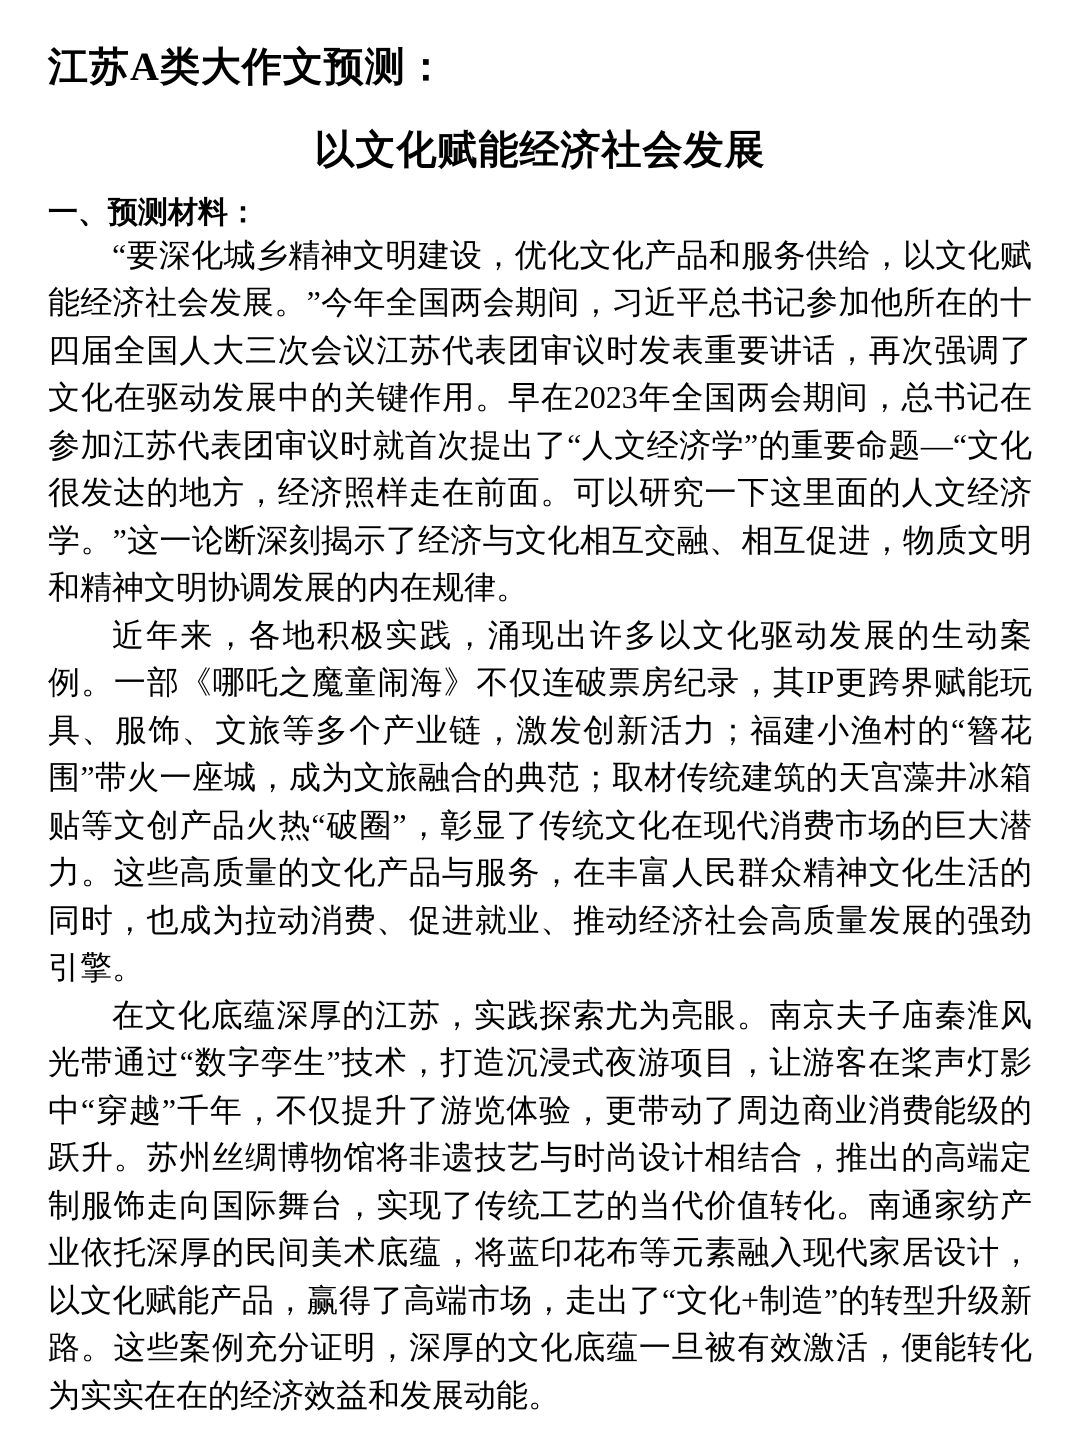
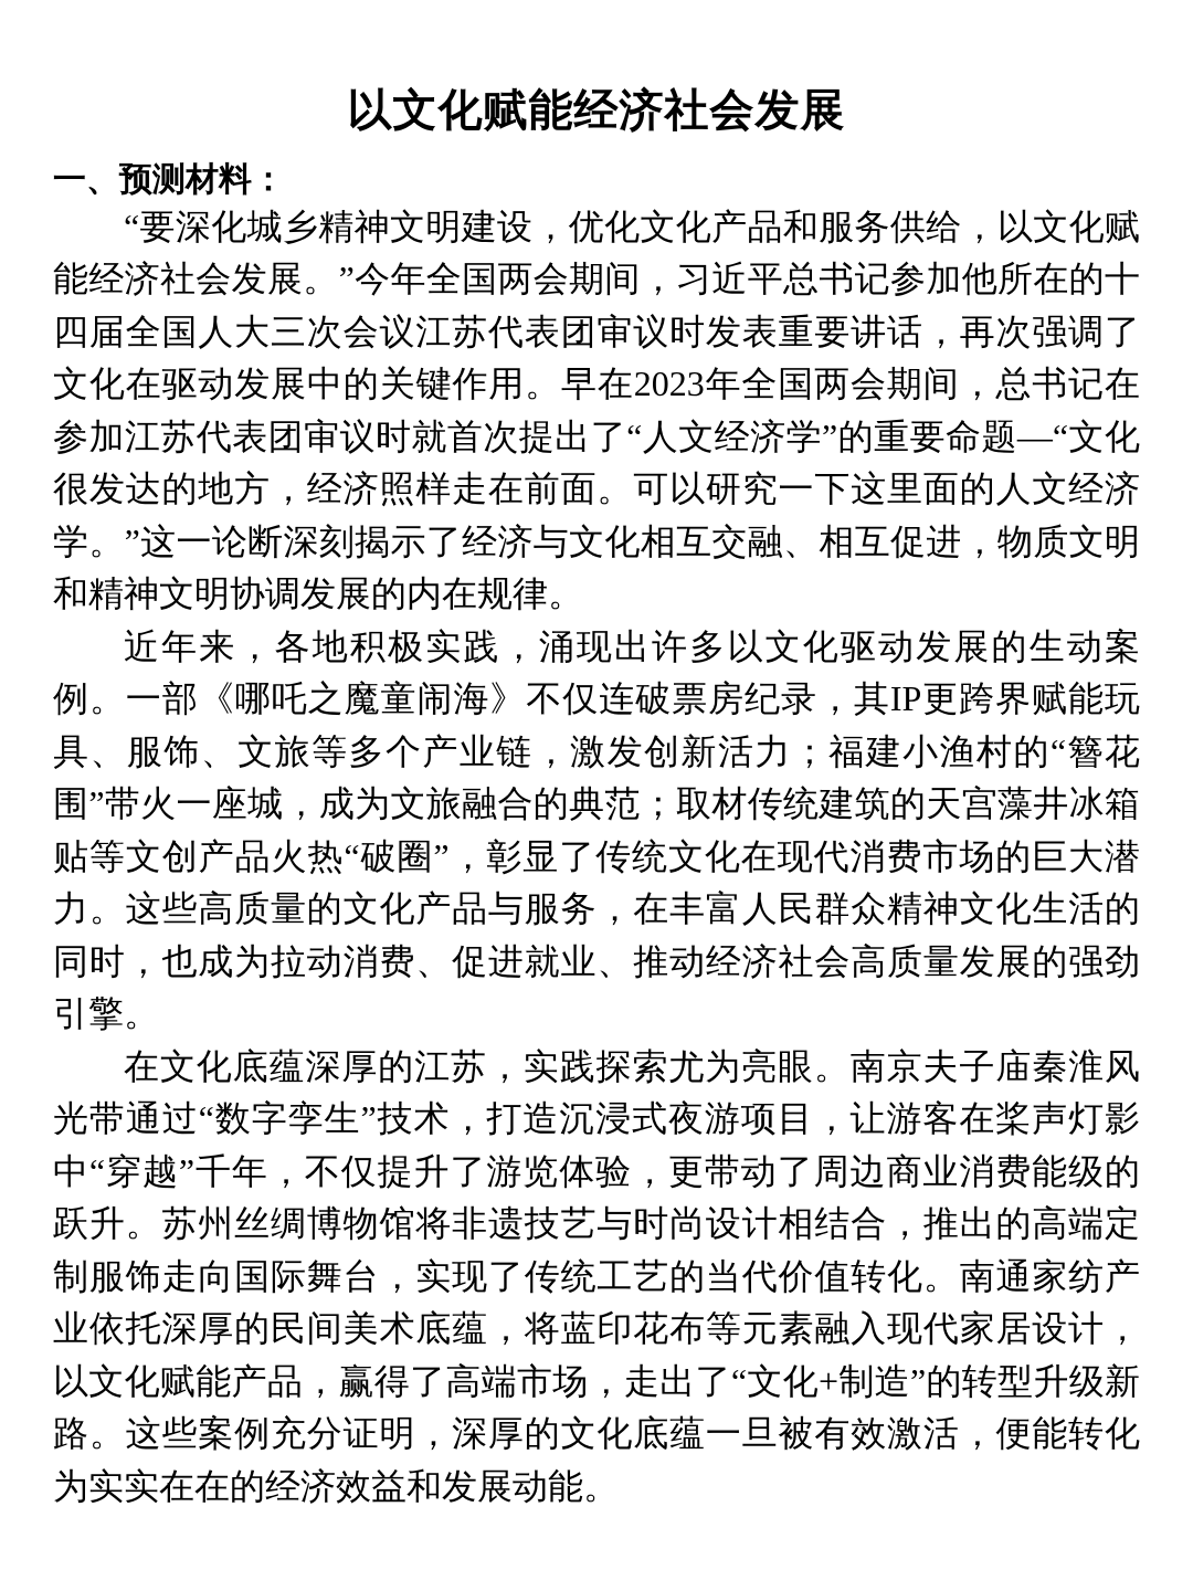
- 江苏A类大作文预测：
  以文化赋能经济社会发展
  一、预测材料：
  “要深化城乡精神文明建设，优化文化产品和服务供给，以文化赋能经济社会发展。”今年全国两会期间，习近平总书记参加他所在的十四届全国人大三次会议江苏代表团审议时发表重要讲话，再次强调了文化在驱动发展中的关键作用。早在2023年全国两会期间，总书记在参加江苏代表团审议时就首次提出了“人文经济学”的重要命题—“文化很发达的地方，经济照样走在前面。可以研究一下这里面的人文经济学。”这一论断深刻揭示了经济与文化相互交融、相互促进，物质文明和精神文明协调发展的内在规律。
  近年来，各地积极实践，涌现出许多以文化驱动发展的生动案例。一部《哪吒之魔童闹海》不仅连破票房纪录，其IP更跨界赋能玩具、服饰、文旅等多个产业链，激发创新活力；福建小渔村的“簪花围”带火一座城，成为文旅融合的典范；取材传统建筑的天宫藻井冰箱贴等文创产品火热“破圈”，彰显了传统文化在现代消费市场的巨大潜力。这些高质量的文化产品与服务，在丰富人民群众精神文化生活的同时，也成为拉动消费、促进就业、推动经济社会高质量发展的强劲引擎。
  在文化底蕴深厚的江苏，实践探索尤为亮眼。南京夫子庙秦淮风光带通过“数字孪生”技术，打造沉浸式夜游项目，让游客在桨声灯影中“穿越”千年，不仅提升了游览体验，更带动了周边商业消费能级的跃升。苏州丝绸博物馆将非遗技艺与时尚设计相结合，推出的高端定制服饰走向国际舞台，实现了传统工艺的当代价值转化。南通家纺产业依托深厚的民间美术底蕴，将蓝印花布等元素融入现代家居设计，以文化赋能产品，赢得了高端市场，走出了“文化+制造”的转型升级新路。这些案例充分证明，深厚的文化底蕴一旦被有效激活，便能转化为实实在在的经济效益和发展动能。
